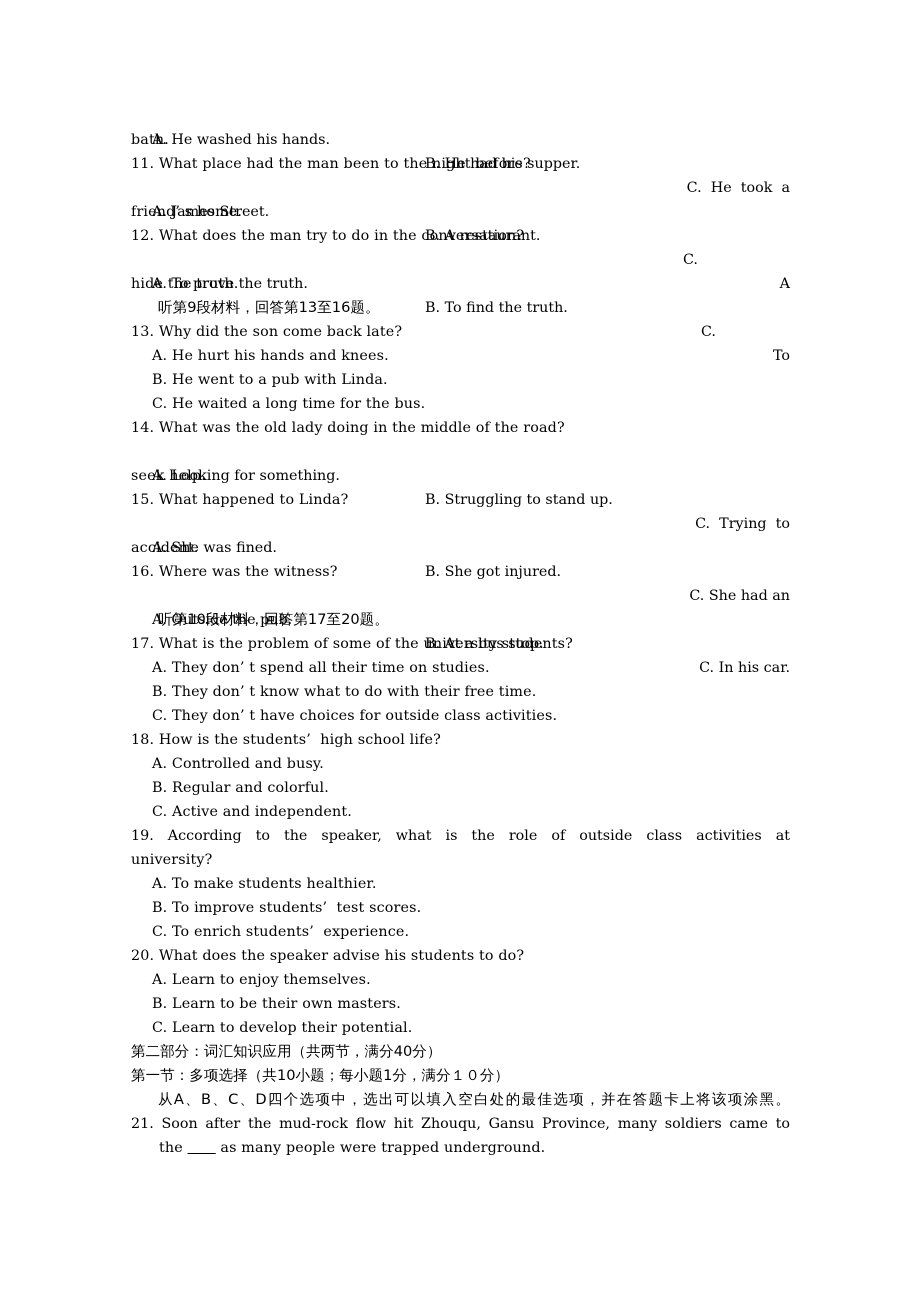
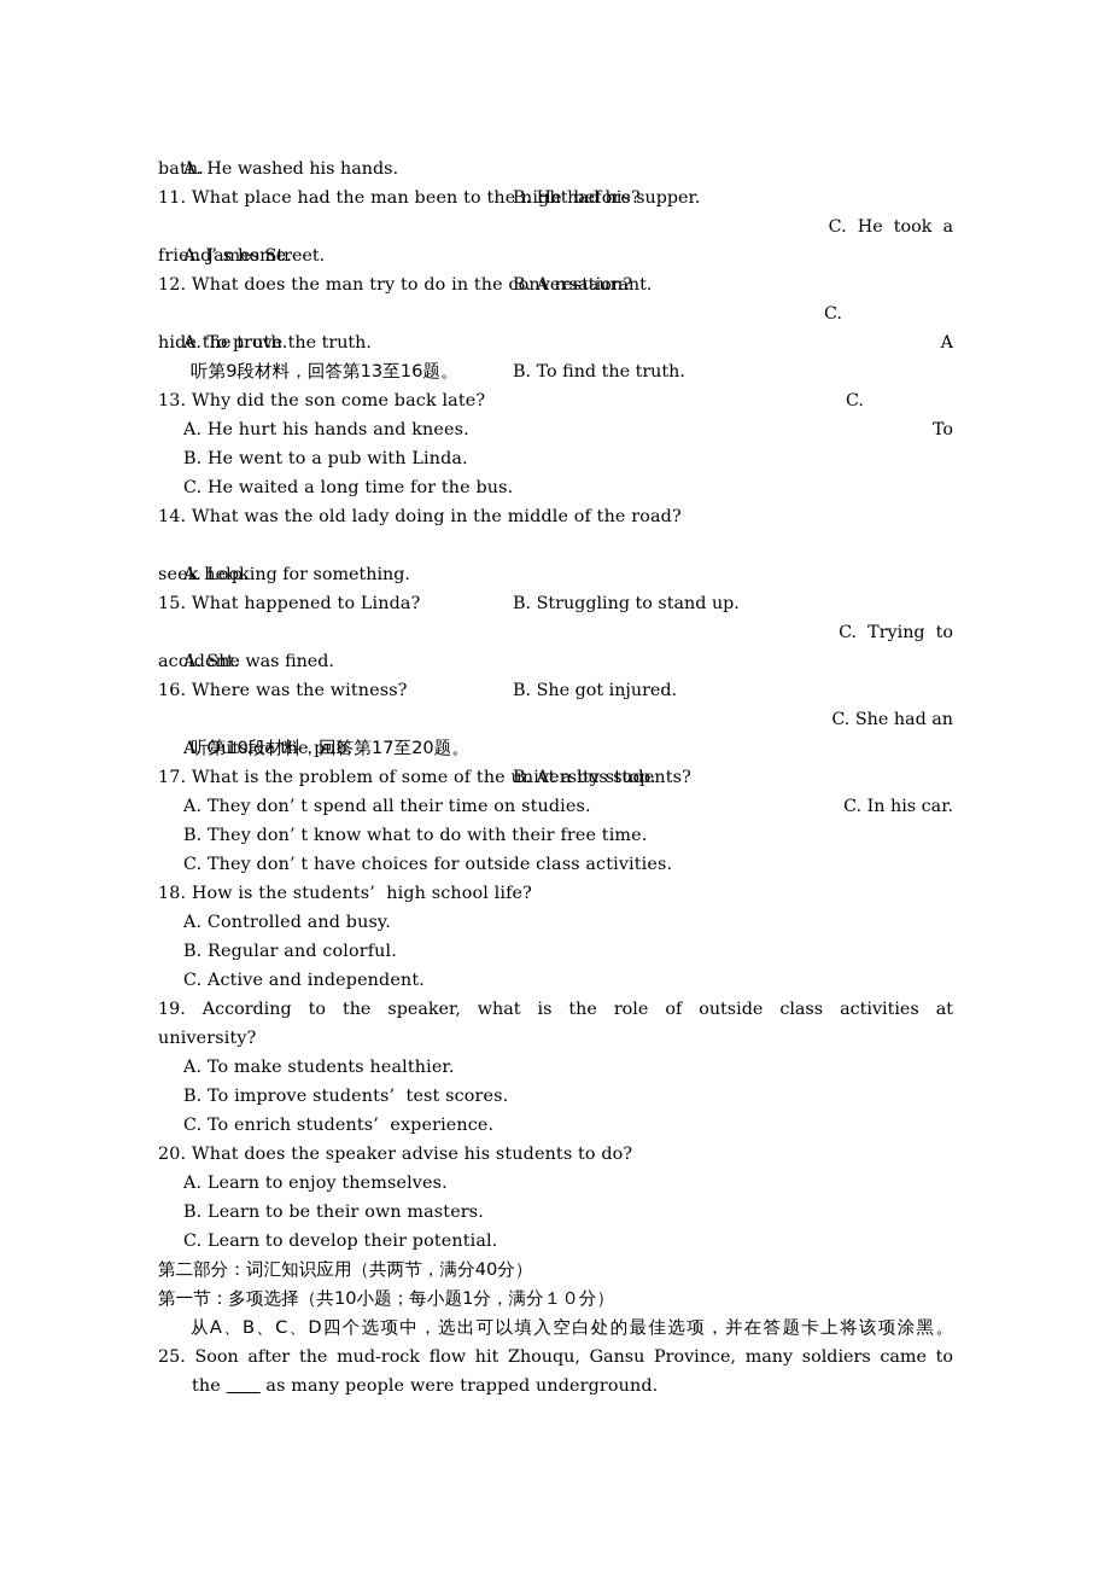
  A. He washed his hands.
  B. He had his supper.
  C. He took a
  bath.
  11. What place had the man been to the night before?
  A. James Street.
  B. A restaurant.
  C.
  A
  friend’ s home.
  12. What does the man try to do in the conversation?
  A. To prove the truth.
  B. To find the truth.
  C.
  To
  hide the truth.
  听第9段材料，回答第13至16题。
  13. Why did the son come back late?
  A. He hurt his hands and knees.
  B. He went to a pub with Linda.
  C. He waited a long time for the bus.
  14. What was the old lady doing in the middle of the road?
  A. Looking for something.
  B. Struggling to stand up.
  C. Trying to
  seek help.
  15. What happened to Linda?
  A. She was fined.
  B. She got injured.
  C. She had an
  accident.
  16. Where was the witness?
  A. Outside the pub.
  B. At a bus stop.
  C. In his car.
  听第10段材料，回答第17至20题。
  17. What is the problem of some of the university students?
  A. They don’ t spend all their time on studies.
  B. They don’ t know what to do with their free time.
  C. They don’ t have choices for outside class activities.
  18. How is the students’ high school life?
  A. Controlled and busy.
  B. Regular and colorful.
  C. Active and independent.
  19. According to the speaker, what is the role of outside class activities at
  university?
  A. To make students healthier.
  B. To improve students’ test scores.
  C. To enrich students’ experience.
  20. What does the speaker advise his students to do?
  A. Learn to enjoy themselves.
  B. Learn to be their own masters.
  C. Learn to develop their potential.
  第二部分：词汇知识应用（共两节，满分40分）
  第一节：多项选择（共10小题；每小题1分，满分１０分）
  从A、B、C、D四个选项中，选出可以填入空白处的最佳选项，并在答题卡上将该项涂黑。
- 21. Soon after the mud-rock flow hit Zhouqu, Gansu Province, many soldiers came to
+ 25. Soon after the mud-rock flow hit Zhouqu, Gansu Province, many soldiers came to
  the as many people were trapped underground.
